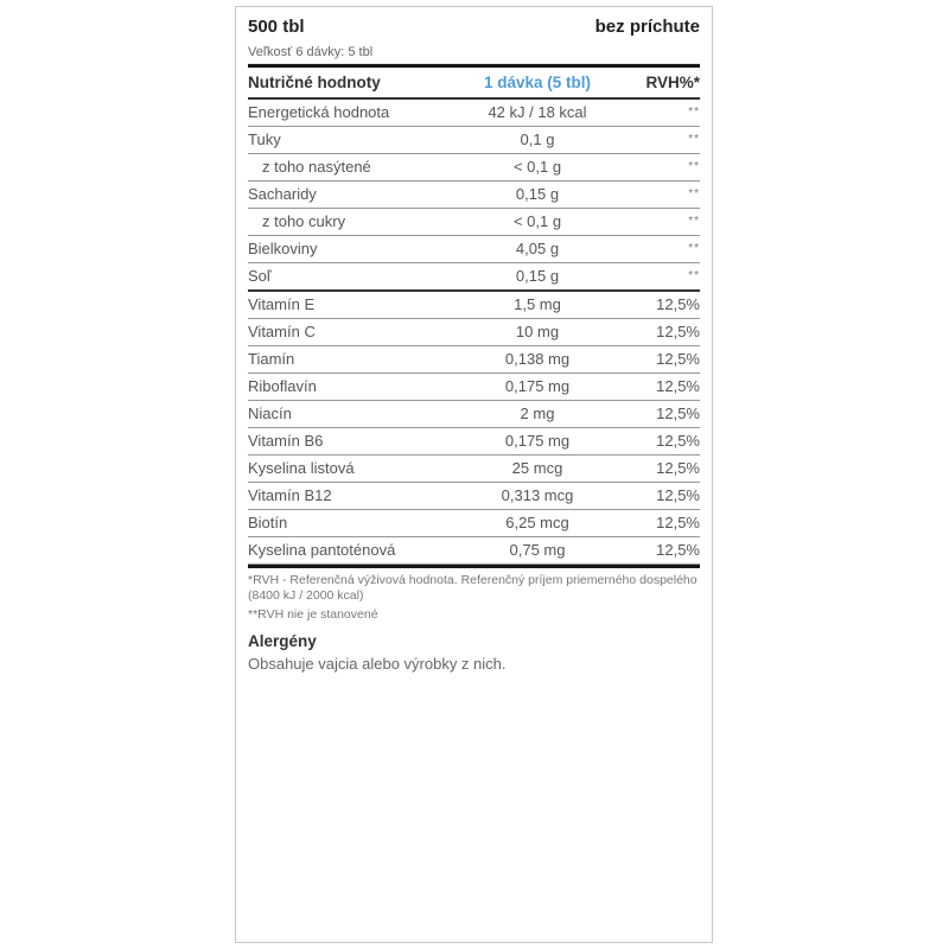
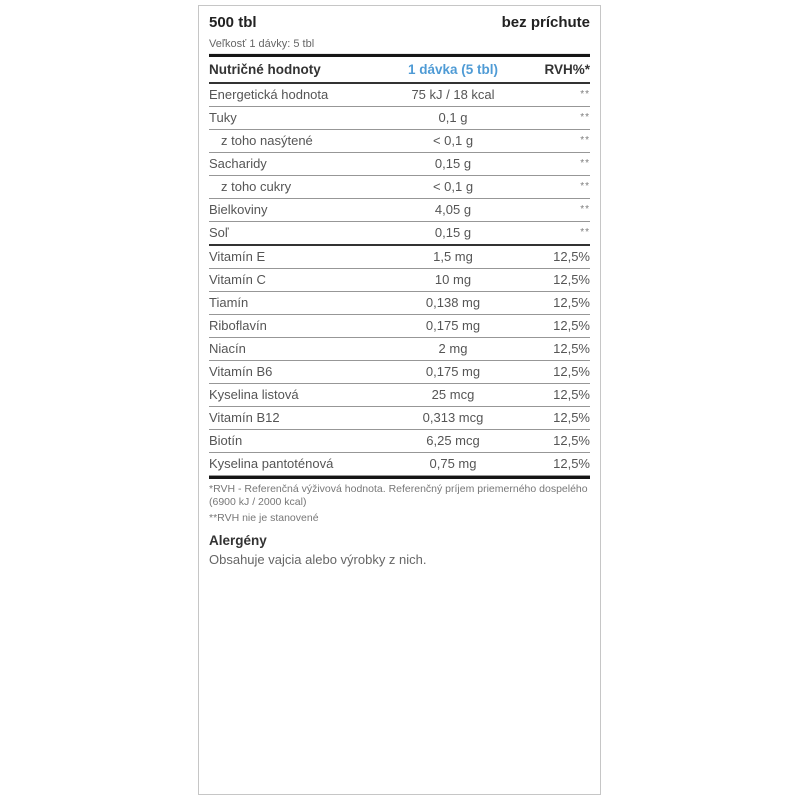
  500 tbl
  bez príchute
- Veľkosť 6 dávky: 5 tbl
+ Veľkosť 1 dávky: 5 tbl
  Nutričné hodnoty
  1 dávka (5 tbl)
  RVH%*
  Energetická hodnota
- 42 kJ / 18 kcal
+ 75 kJ / 18 kcal
  **
  Tuky
  0,1 g
  **
  z toho nasýtené
  < 0,1 g
  **
  Sacharidy
  0,15 g
  **
  z toho cukry
  < 0,1 g
  **
  Bielkoviny
  4,05 g
  **
  Soľ
  0,15 g
  **
  Vitamín E
  1,5 mg
  12,5%
  Vitamín C
  10 mg
  12,5%
  Tiamín
  0,138 mg
  12,5%
  Riboflavín
  0,175 mg
  12,5%
  Niacín
  2 mg
  12,5%
  Vitamín B6
  0,175 mg
  12,5%
  Kyselina listová
  25 mcg
  12,5%
  Vitamín B12
  0,313 mcg
  12,5%
  Biotín
  6,25 mcg
  12,5%
  Kyselina pantoténová
  0,75 mg
  12,5%
- *RVH - Referenčná výživová hodnota. Referenčný príjem priemerného dospelého (8400 kJ / 2000 kcal)
+ *RVH - Referenčná výživová hodnota. Referenčný príjem priemerného dospelého (6900 kJ / 2000 kcal)
  **RVH nie je stanovené
  Alergény
  Obsahuje vajcia alebo výrobky z nich.
